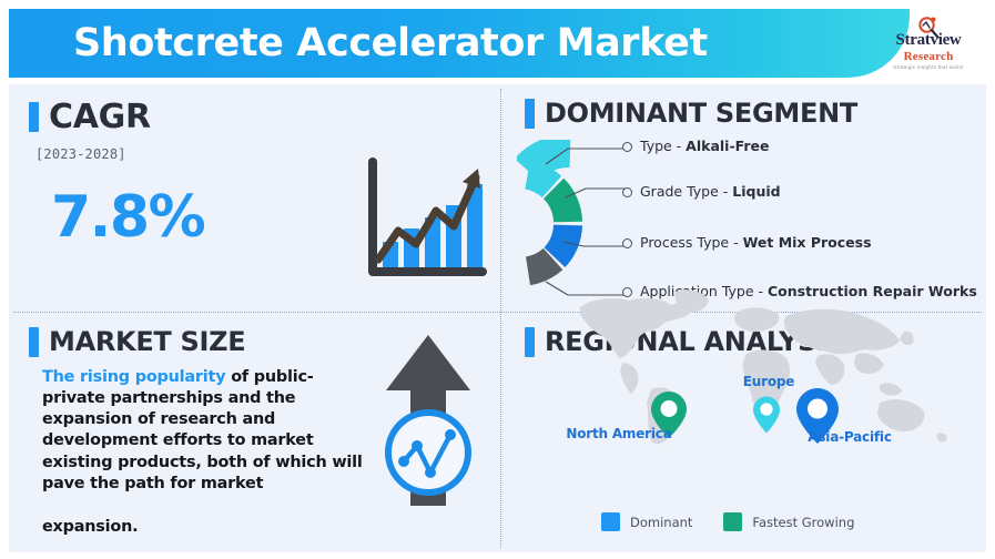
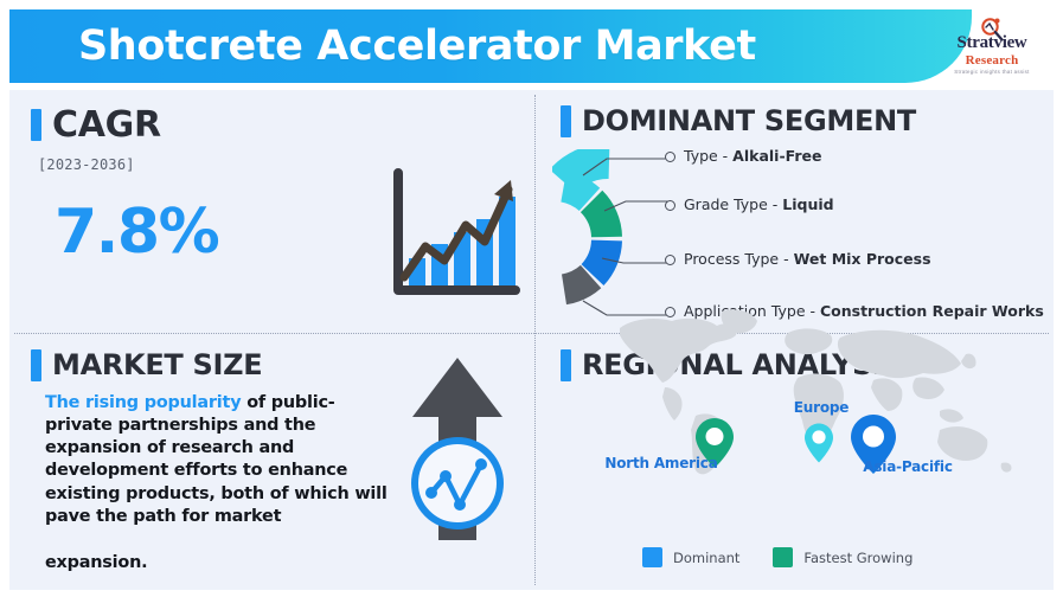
  Shotcrete Accelerator Market
  Stratview
  Research
  CAGR
- [2023-2028]
+ [2023-2036]
  7.8%
  DOMINANT SEGMENT
  Type - Alkali-Free
  Grade Type - Liquid
  Process Type - Wet Mix Process
  Appliion Type - Construction Repair Works
  MARKET SIZE
- The rising popularity of public-private partnerships and the expansion of research and development efforts to market existing products, both of which will pave the path for market
+ The rising popularity of public-private partnerships and the expansion of research and development efforts to enhance existing products, both of which will pave the path for market
  expansion.
  North America
  Europe
  Asia-Pacific
  Dominant
  Fastest Growing
